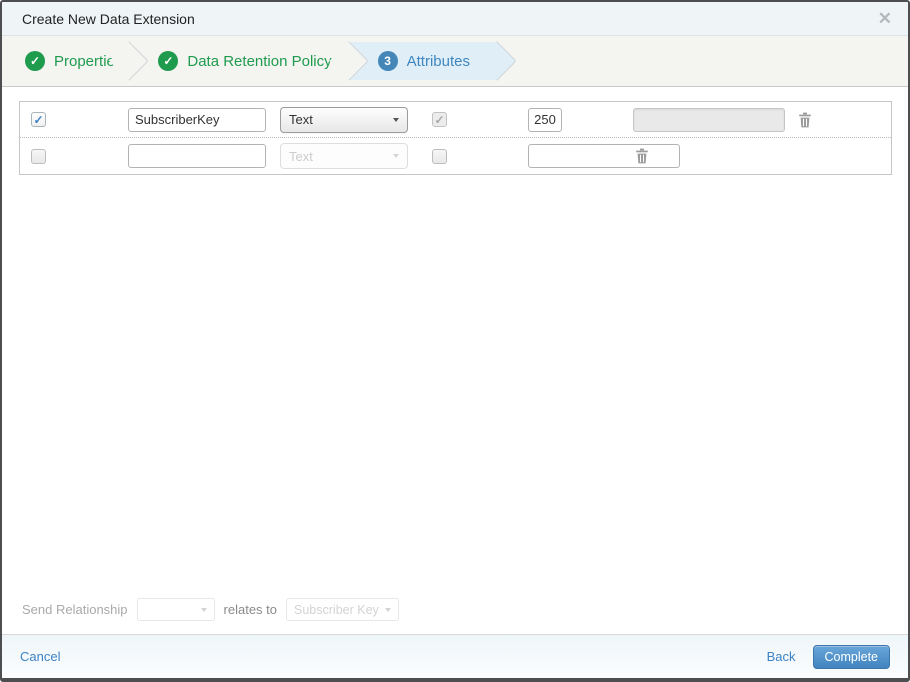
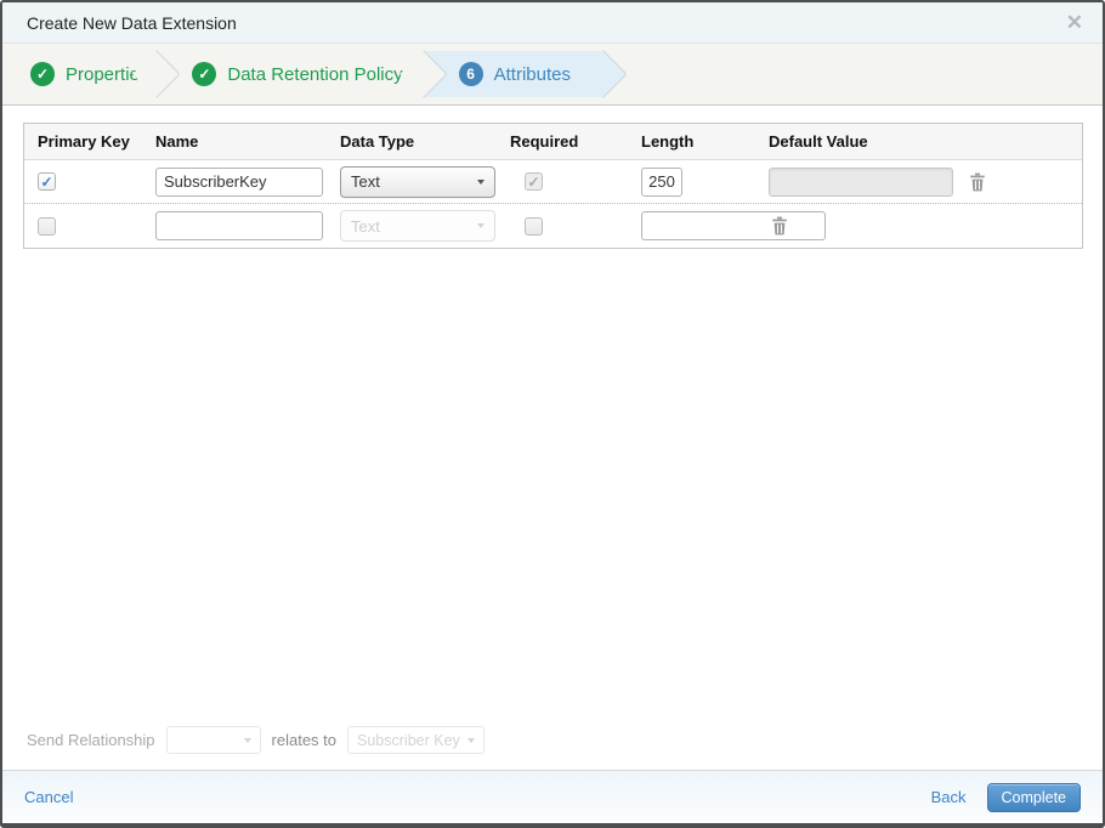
  Create New Data Extension
  ✕
  Properti
  Data Retention Policy
- 3
+ 6
  Attributes
+ Primary Key
+ Name
+ Data Type
+ Required
+ Length
+ Default Value
  SubscriberKey
  Text
  250
  Text
  Send Relationship
  relates to
  Subscriber Key
  Cancel
  Back
  Complete
